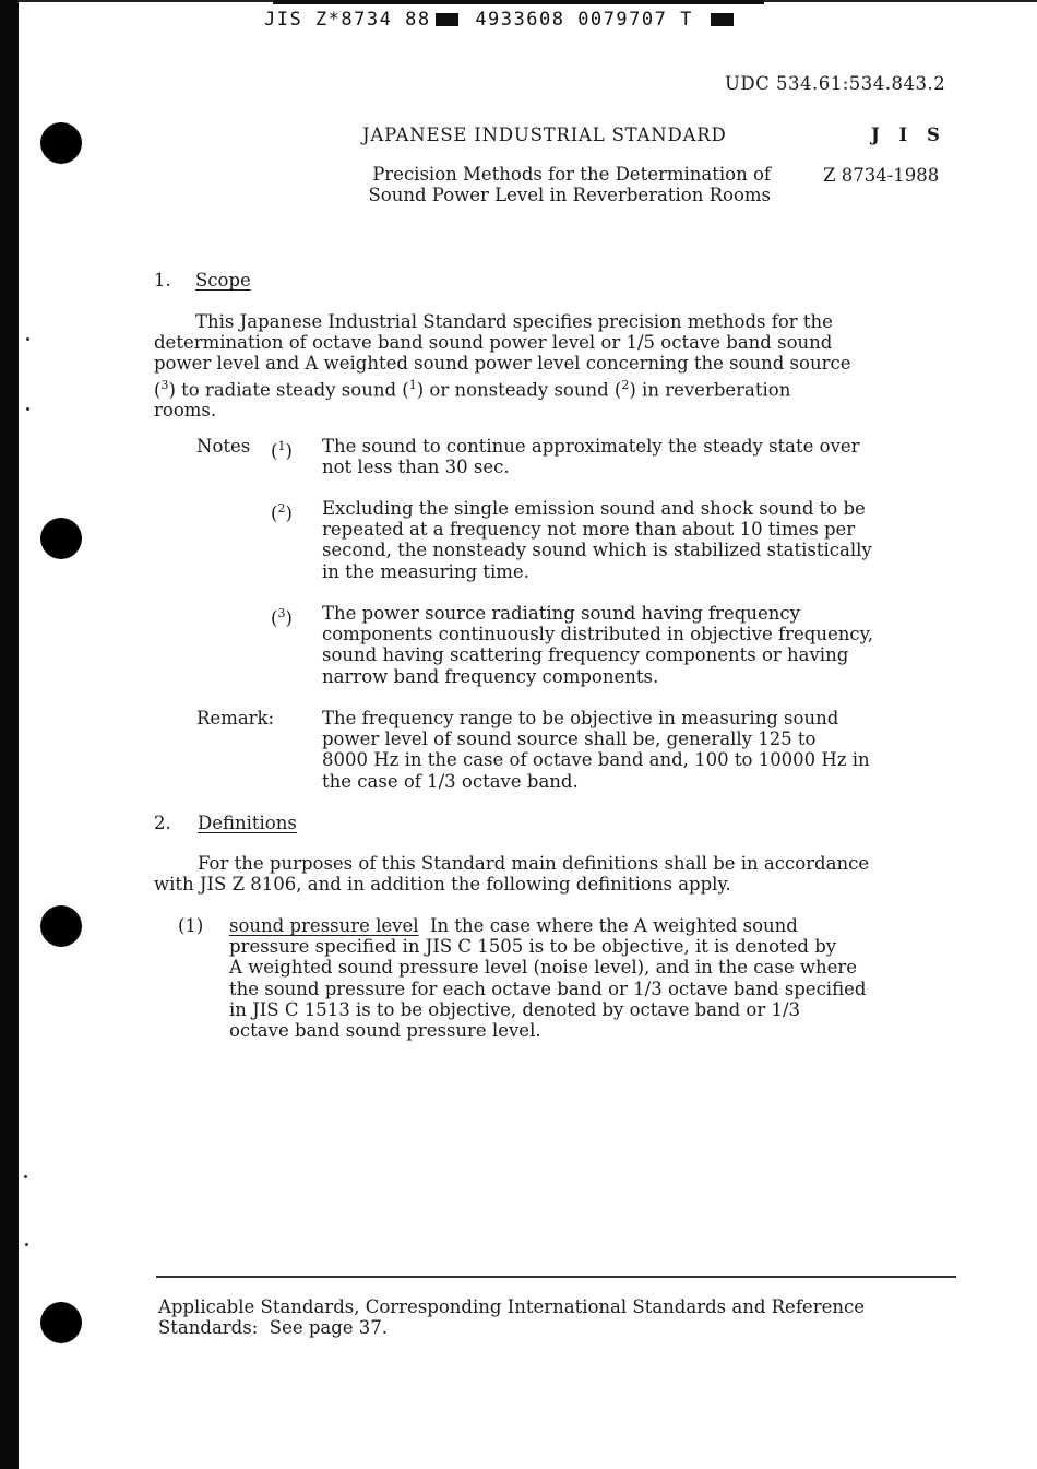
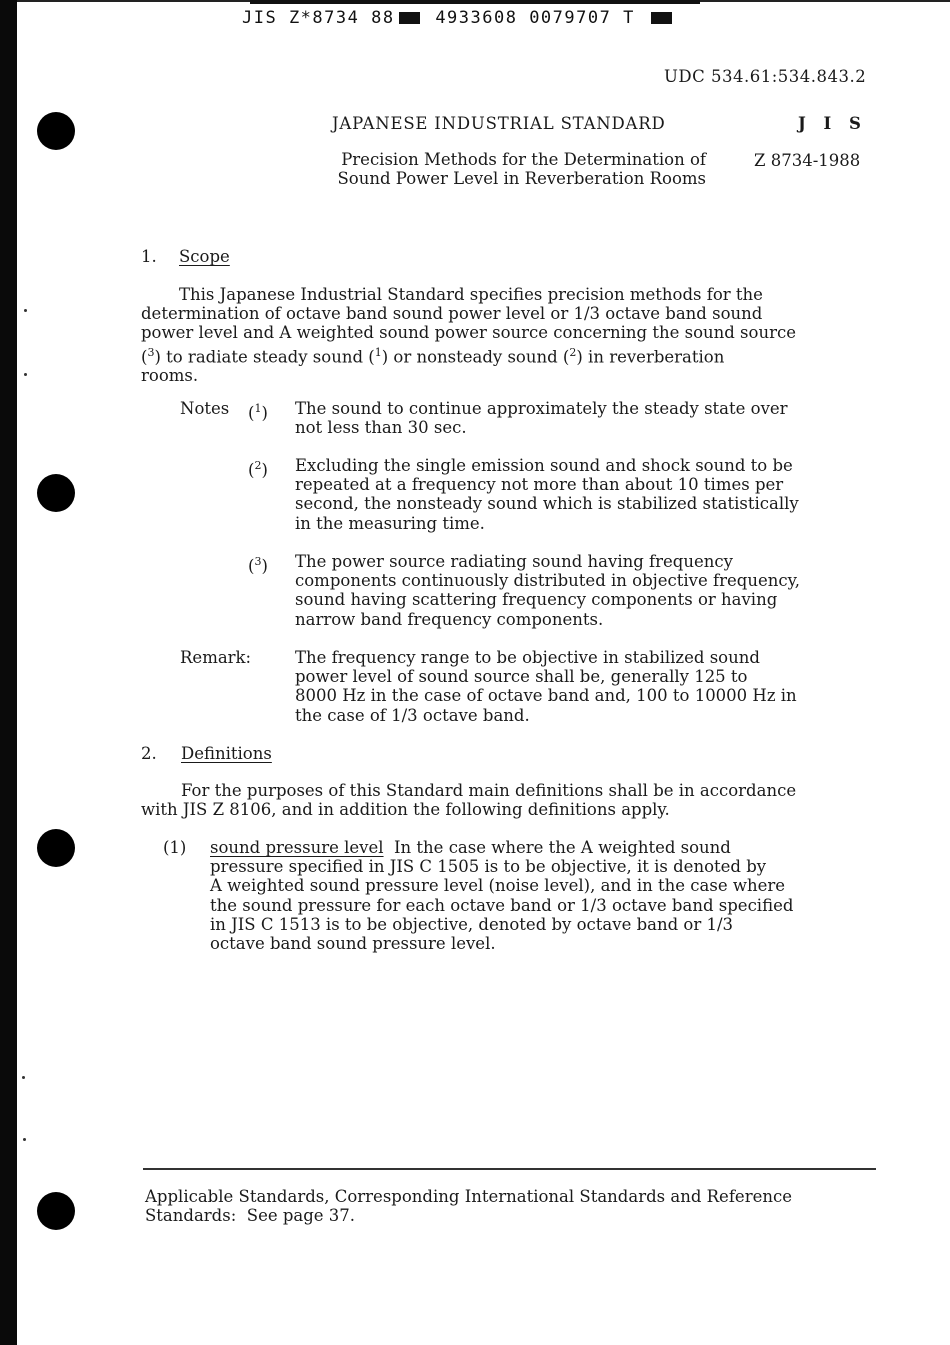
  JIS Z*8734 88 4933608 0079707 T
  UDC 534.61:534.843.2
  JAPANESE INDUSTRIAL STANDARD
  J I S
  Precision Methods for the Determination of
  Sound Power Level in Reverberation Rooms
  Z 8734-1988
  1.
  Scope
  This Japanese Industrial Standard specifies precision methods for the
- determination of octave band sound power level or 1/5 octave band sound
+ determination of octave band sound power level or 1/3 octave band sound
- power level and A weighted sound power level concerning the sound source
+ power level and A weighted sound power source concerning the sound source
  (3) to radiate steady sound (1) or nonsteady sound (2) in reverberation
  rooms.
  Notes
  (1)
  The sound to continue approximately the steady state over
  not less than 30 sec.
  (2)
  Excluding the single emission sound and shock sound to be
  repeated at a frequency not more than about 10 times per
  second, the nonsteady sound which is stabilized statistically
  in the measuring time.
  (3)
  The power source radiating sound having frequency
  components continuously distributed in objective frequency,
  sound having scattering frequency components or having
  narrow band frequency components.
  Remark:
- The frequency range to be objective in measuring sound
+ The frequency range to be objective in stabilized sound
  power level of sound source shall be, generally 125 to
  8000 Hz in the case of octave band and, 100 to 10000 Hz in
  the case of 1/3 octave band.
  2.
  Definitions
  For the purposes of this Standard main definitions shall be in accordance
  with JIS Z 8106, and in addition the following definitions apply.
  (1)
  sound pressure level In the case where the A weighted sound
  pressure specified in JIS C 1505 is to be objective, it is denoted by
  A weighted sound pressure level (noise level), and in the case where
  the sound pressure for each octave band or 1/3 octave band specified
  in JIS C 1513 is to be objective, denoted by octave band or 1/3
  octave band sound pressure level.
  Applicable Standards, Corresponding International Standards and Reference
  Standards: See page 37.
